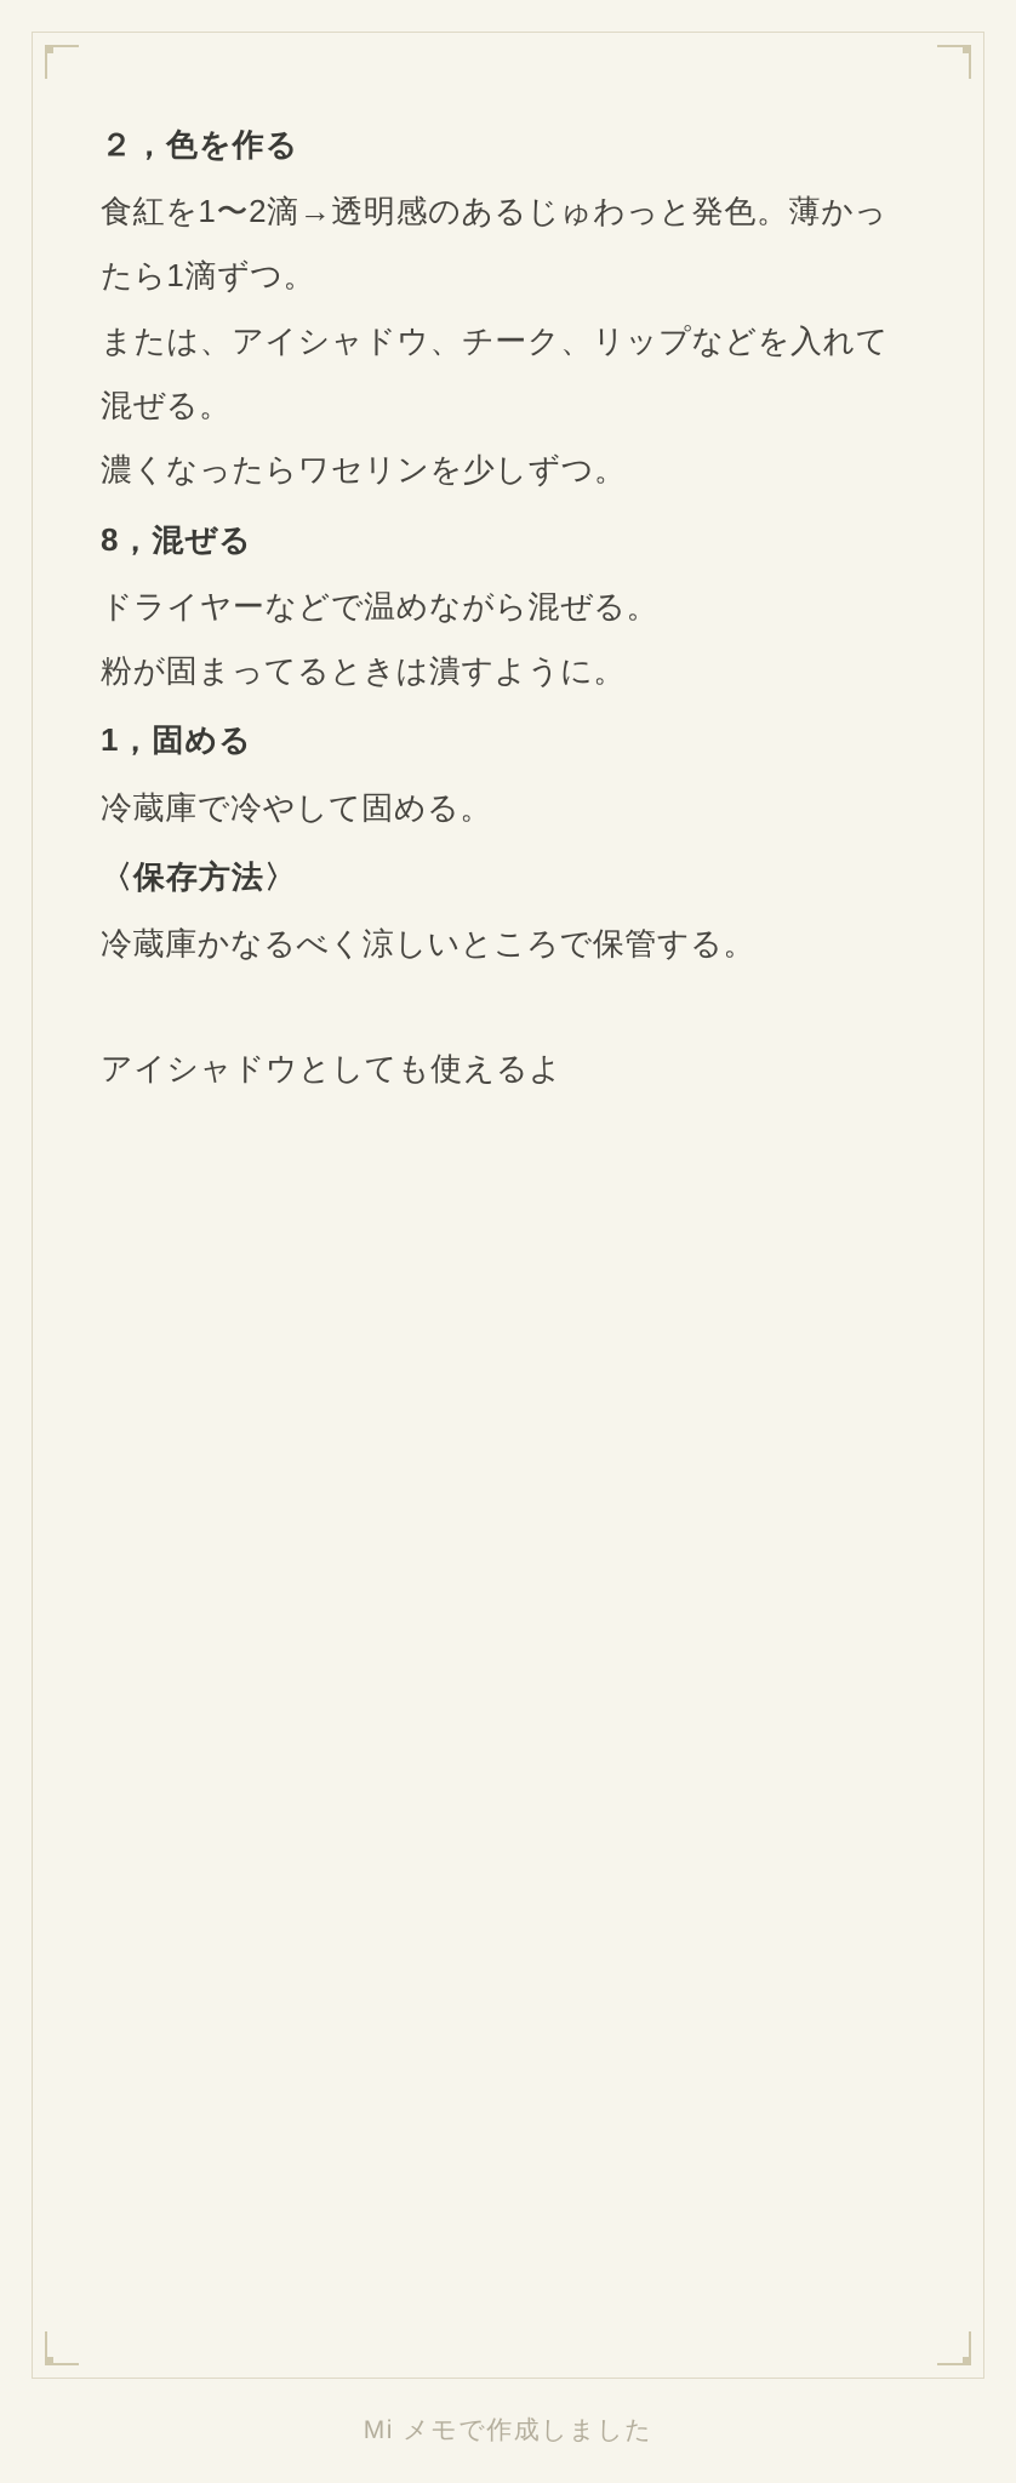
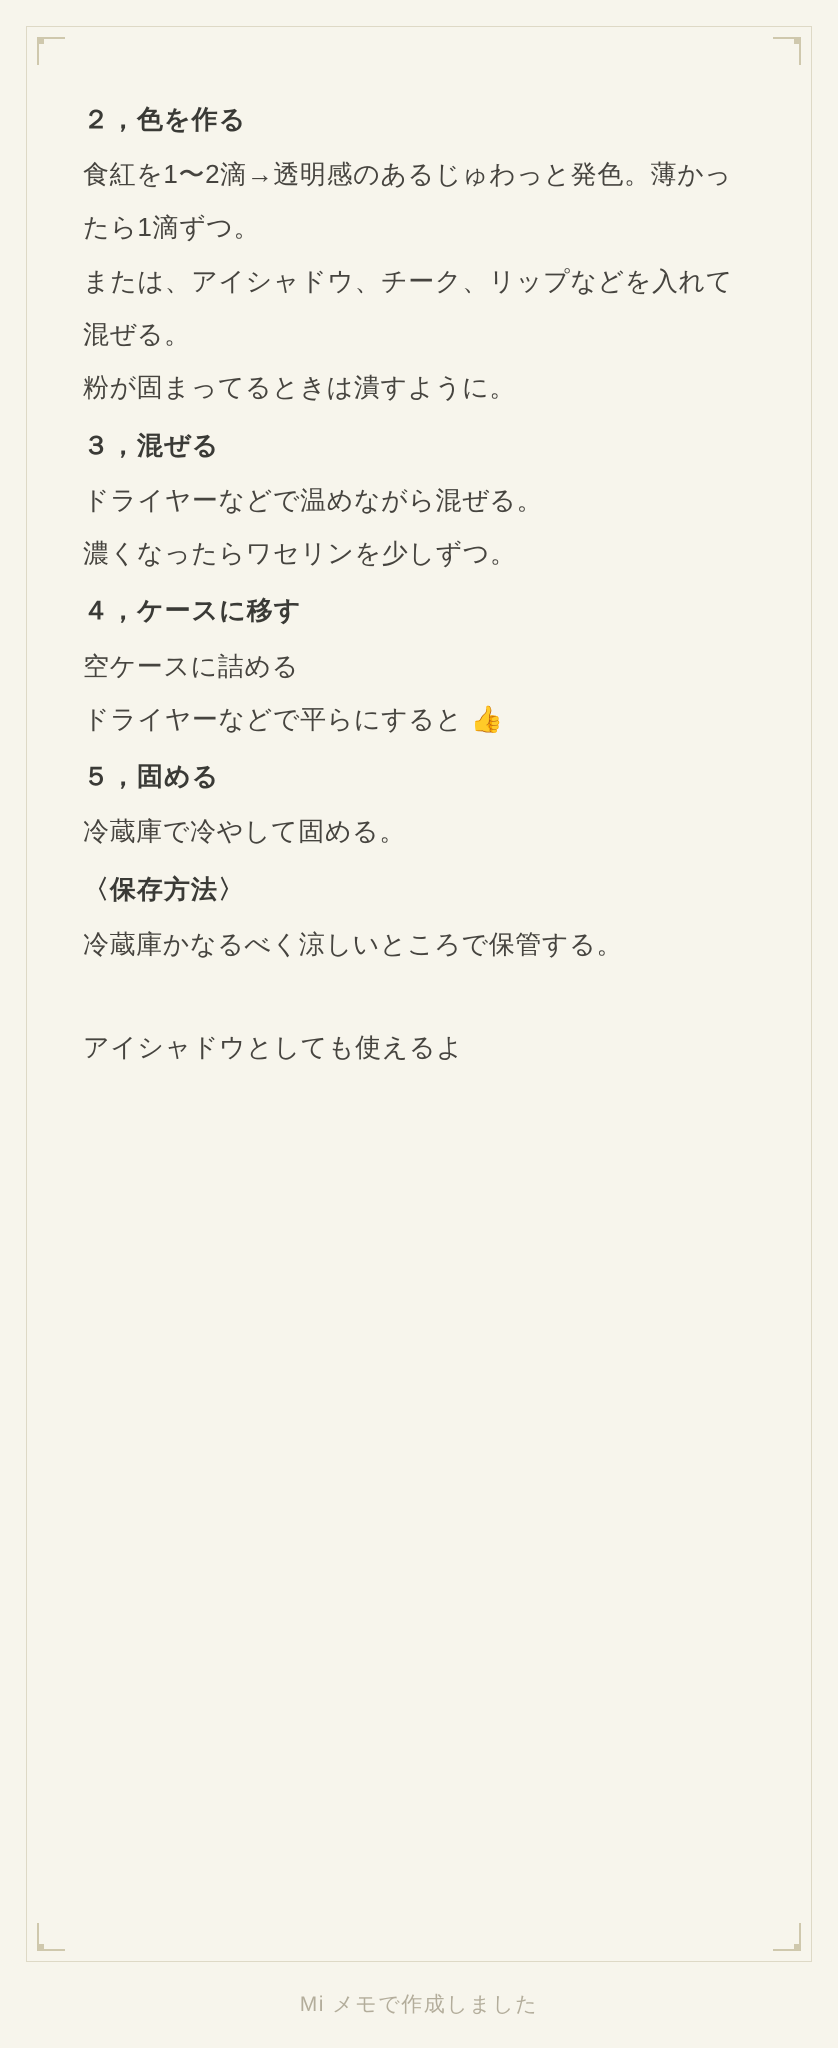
  ２，色を作る
  食紅を1〜2滴→透明感のあるじゅわっと発色。薄かったら1滴ずつ。
  または、アイシャドウ、チーク、リップなどを入れて混ぜる。
- 濃くなったらワセリンを少しずつ。
+ 粉が固まってるときは潰すように。
- 8，混ぜる
+ ３，混ぜる
  ドライヤーなどで温めながら混ぜる。
- 粉が固まってるときは潰すように。
+ 濃くなったらワセリンを少しずつ。
+ ４，ケースに移す
+ 空ケースに詰める
+ ドライヤーなどで平らにすると 👍
- 1，固める
+ ５，固める
  冷蔵庫で冷やして固める。
  〈保存方法〉
  冷蔵庫かなるべく涼しいところで保管する。
  アイシャドウとしても使えるよ
  Mi メモで作成しました
